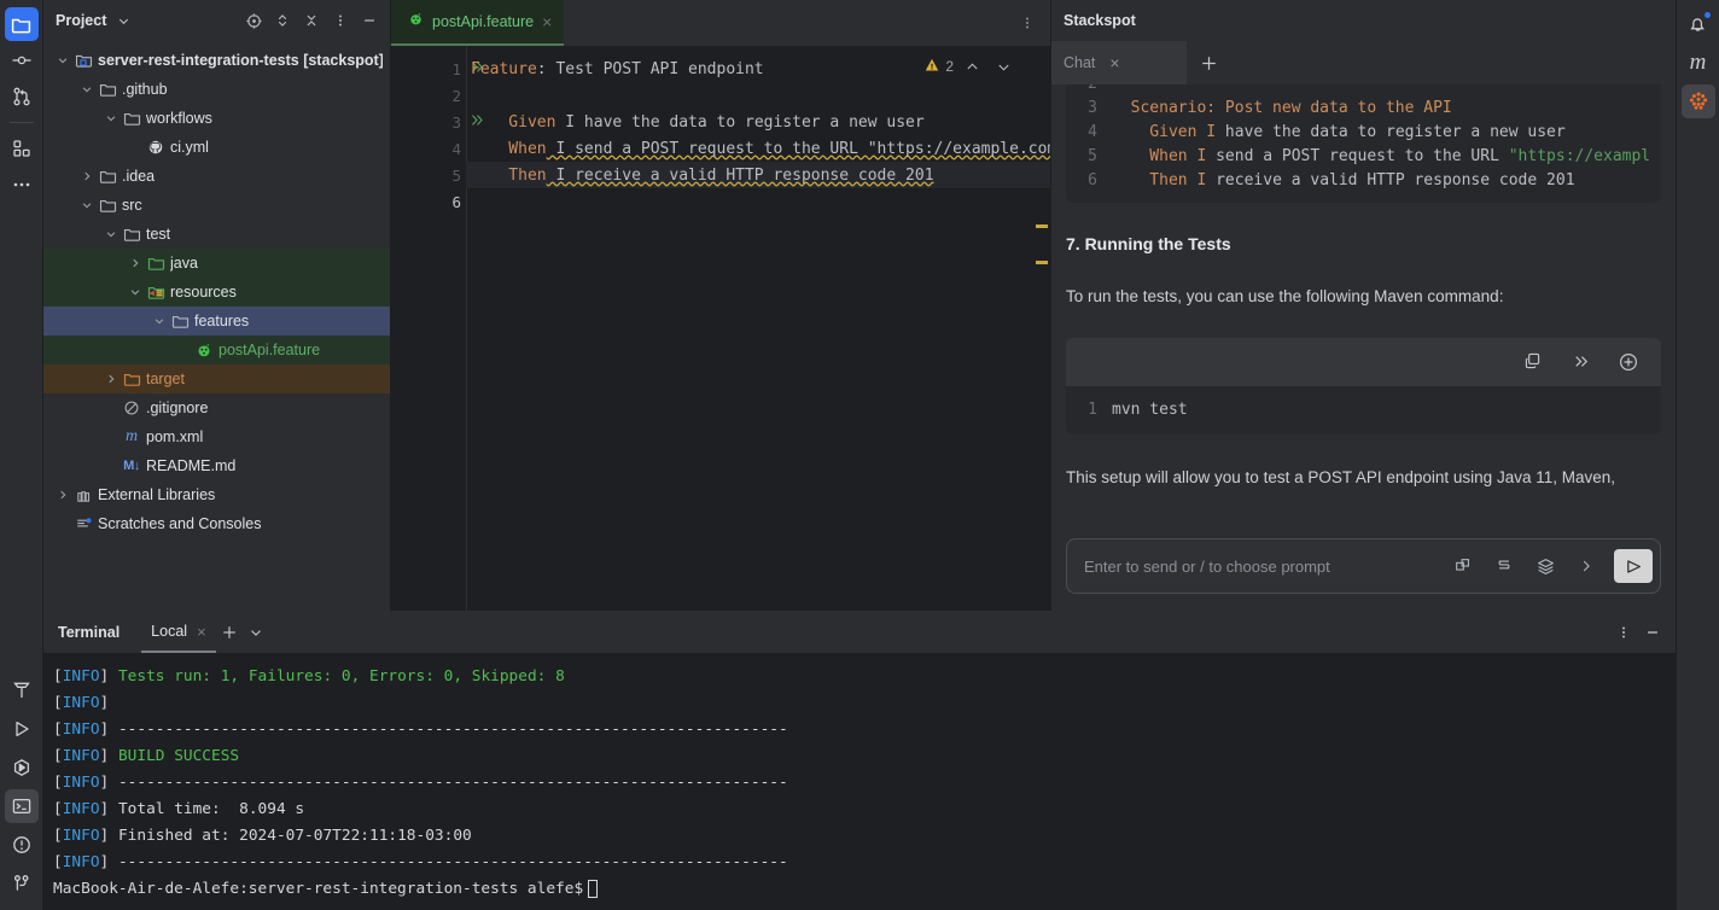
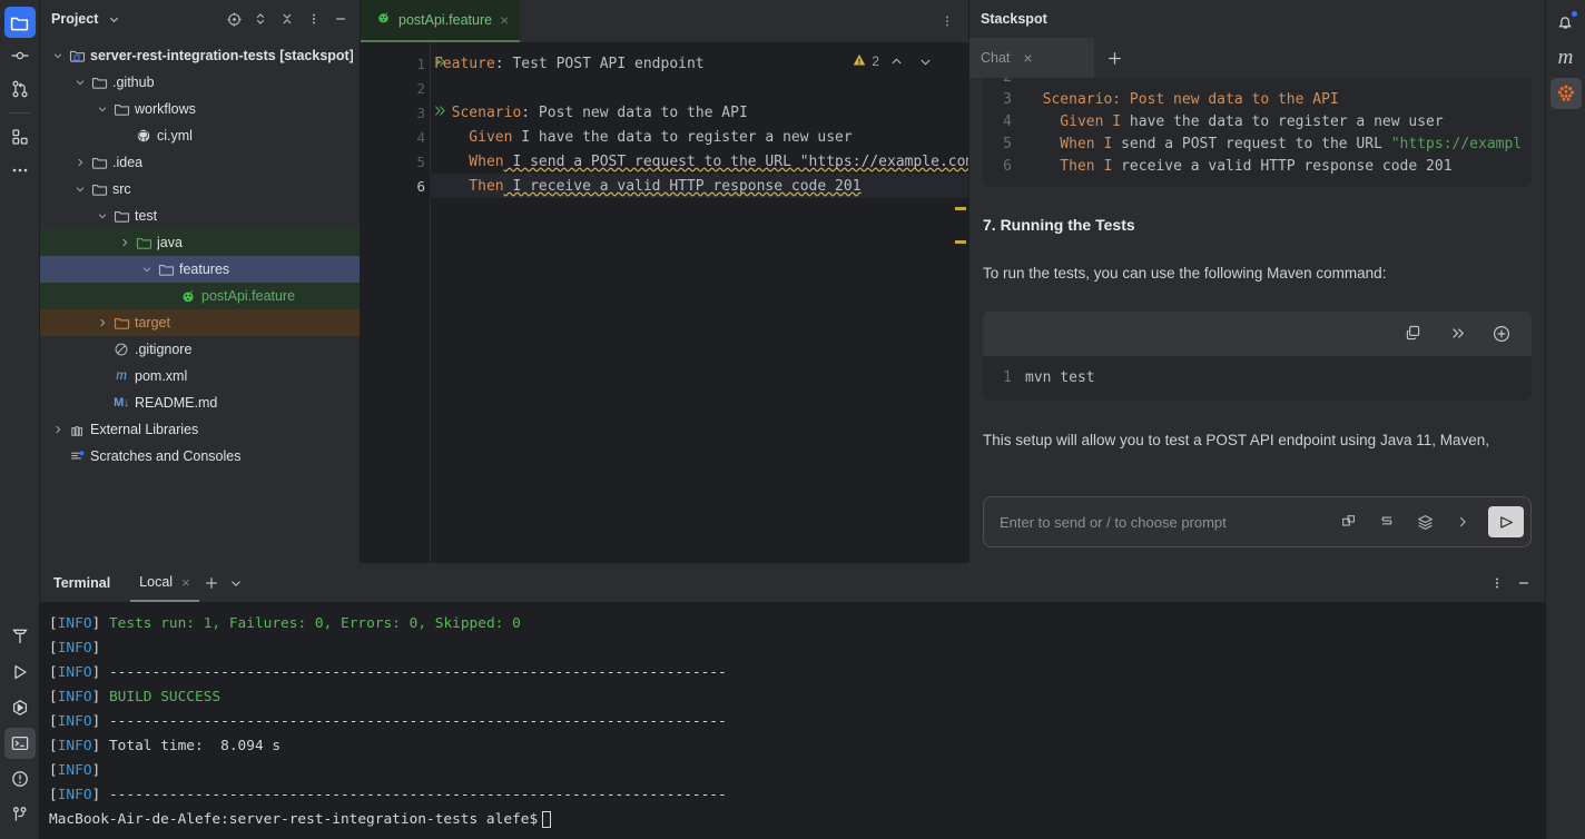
  Project
  server-rest-integration-tests [stackspot]
  .github
  workflows
  ci.yml
  .idea
  src
  test
  java
- resources
  features
  postApi.feature
  target
  .gitignore
  m
  pom.xml
  M↓
  README.md
  External Libraries
  Scratches and Consoles
  postApi.feature
  ×
  1
  2
  3
  4
  5
  6
  Feature
  : Test POST API endpoint
+ Scenario
+ : Post new data to the API
  Given
  I have the data to register a new user
  When
  I send a POST request to the URL
  "https://example.co
  Then
  I receive a valid HTTP response code 201
  2
  Stackspot
  Chat
  ×
  2
  3
  Scenario: Post new data to the API
  4
  Given I have the data to register a new user
  5
  When I send a POST request to the URL "https://exampl
  6
  Then I receive a valid HTTP response code 201
  7. Running the Tests
  To run the tests, you can use the following Maven command:
  1
  mvn test
  This setup will allow you to test a POST API endpoint using Java 11, Maven,
  Enter to send or / to choose prompt
  Terminal
  Local
  ×
  [
  INFO
  ]
- Tests run: 1, Failures: 0, Errors: 0, Skipped: 8
+ Tests run: 1, Failures: 0, Errors: 0, Skipped: 0
  [
  INFO
  ]
  [
  INFO
  ]
  ------------------------------------------------------------------------
  [
  INFO
  ]
  BUILD SUCCESS
  [
  INFO
  ]
  ------------------------------------------------------------------------
  [
  INFO
  ]
  Total time: 8.094 s
  [
  INFO
  ]
- Finished at: 2024-07-07T22:11:18-03:00
  [
  INFO
  ]
  ------------------------------------------------------------------------
  MacBook-Air-de-Alefe:server-rest-integration-tests alefe$
  m
